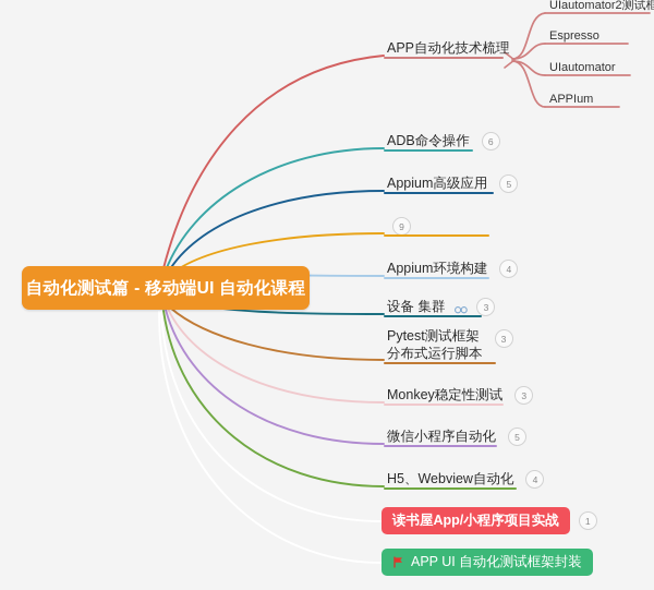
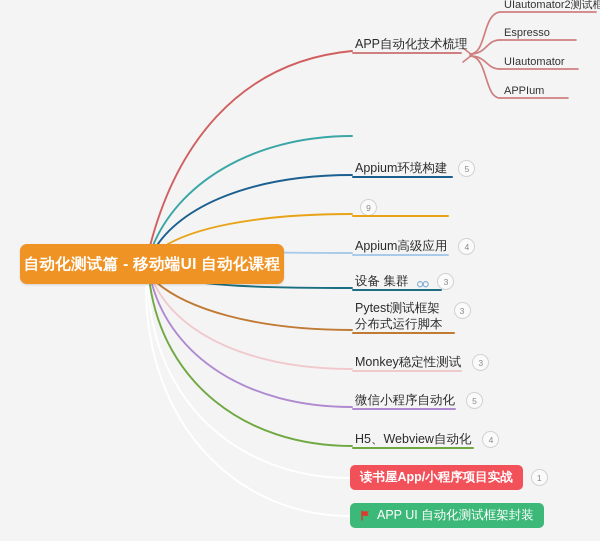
  自动化测试篇 - 移动端UI 自动化课程
  APP自动化技术梳理
  UIautomator2测试框
  Espresso
  UIautomator
  APPIum
- ADB命令操作
- 6
- Appium高级应用
+ Appium环境构建
  5
  9
- Appium环境构建
+ Appium高级应用
  4
  设备 集群
  3
  Pytest测试框架
  分布式运行脚本
  3
  Monkey稳定性测试
  3
  微信小程序自动化
  5
  H5、Webview自动化
  4
  读书屋App/小程序项目实战
  1
  APP UI 自动化测试框架封装
